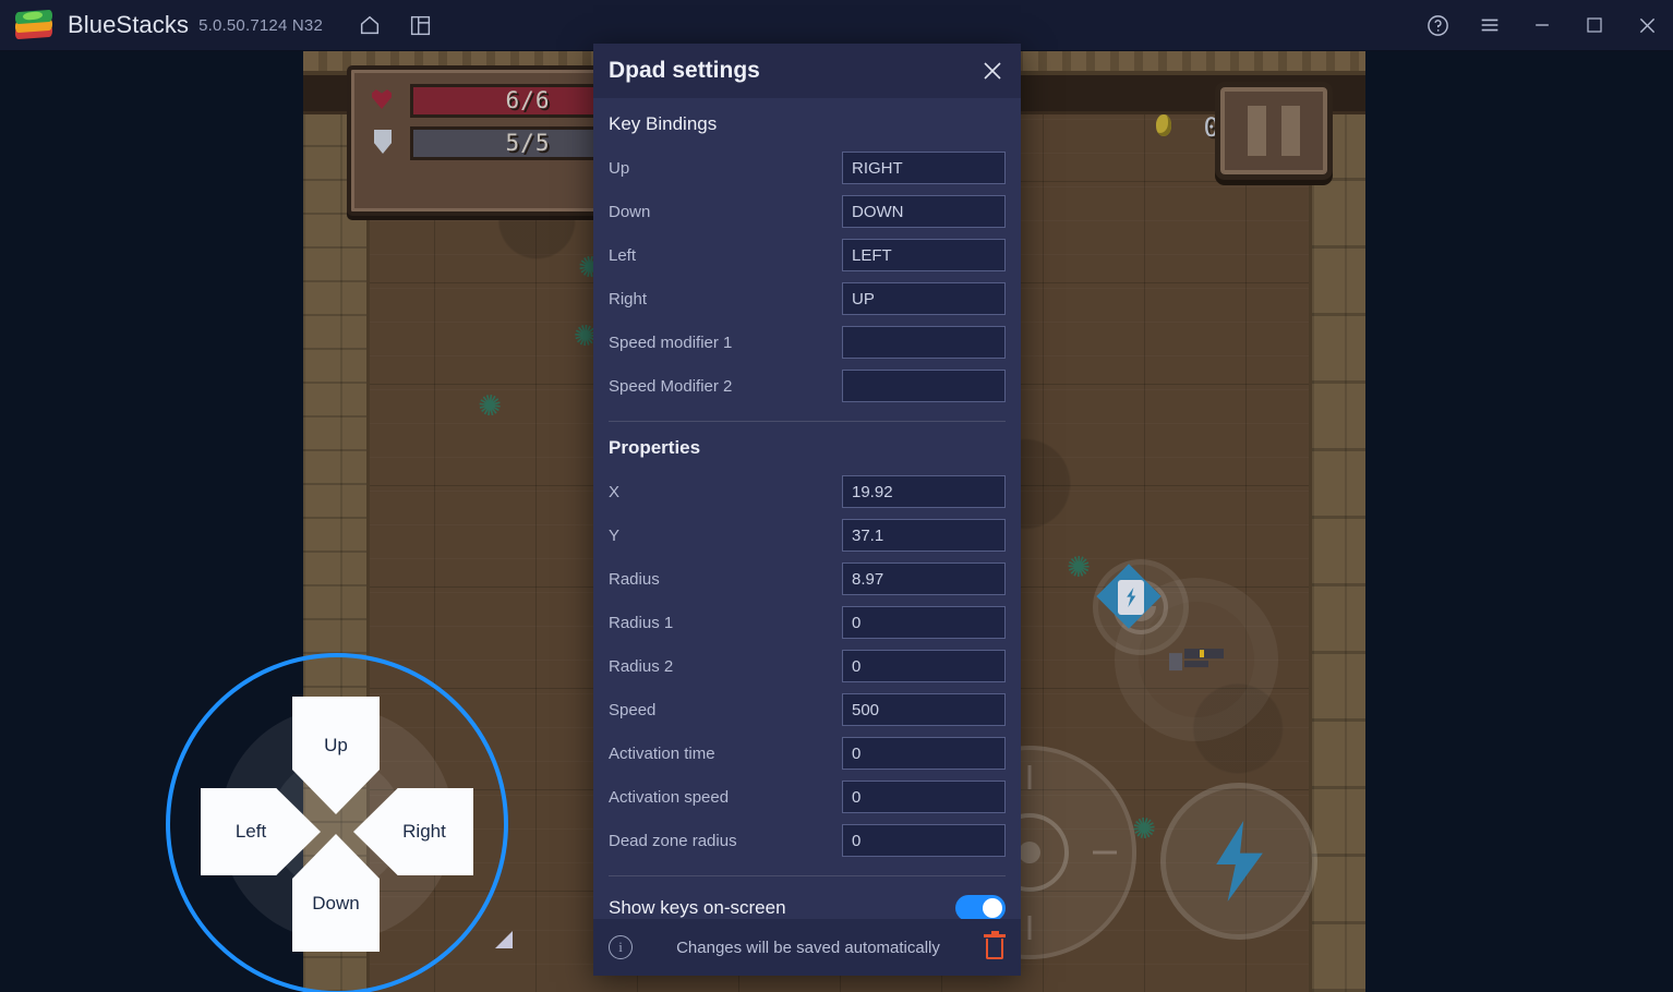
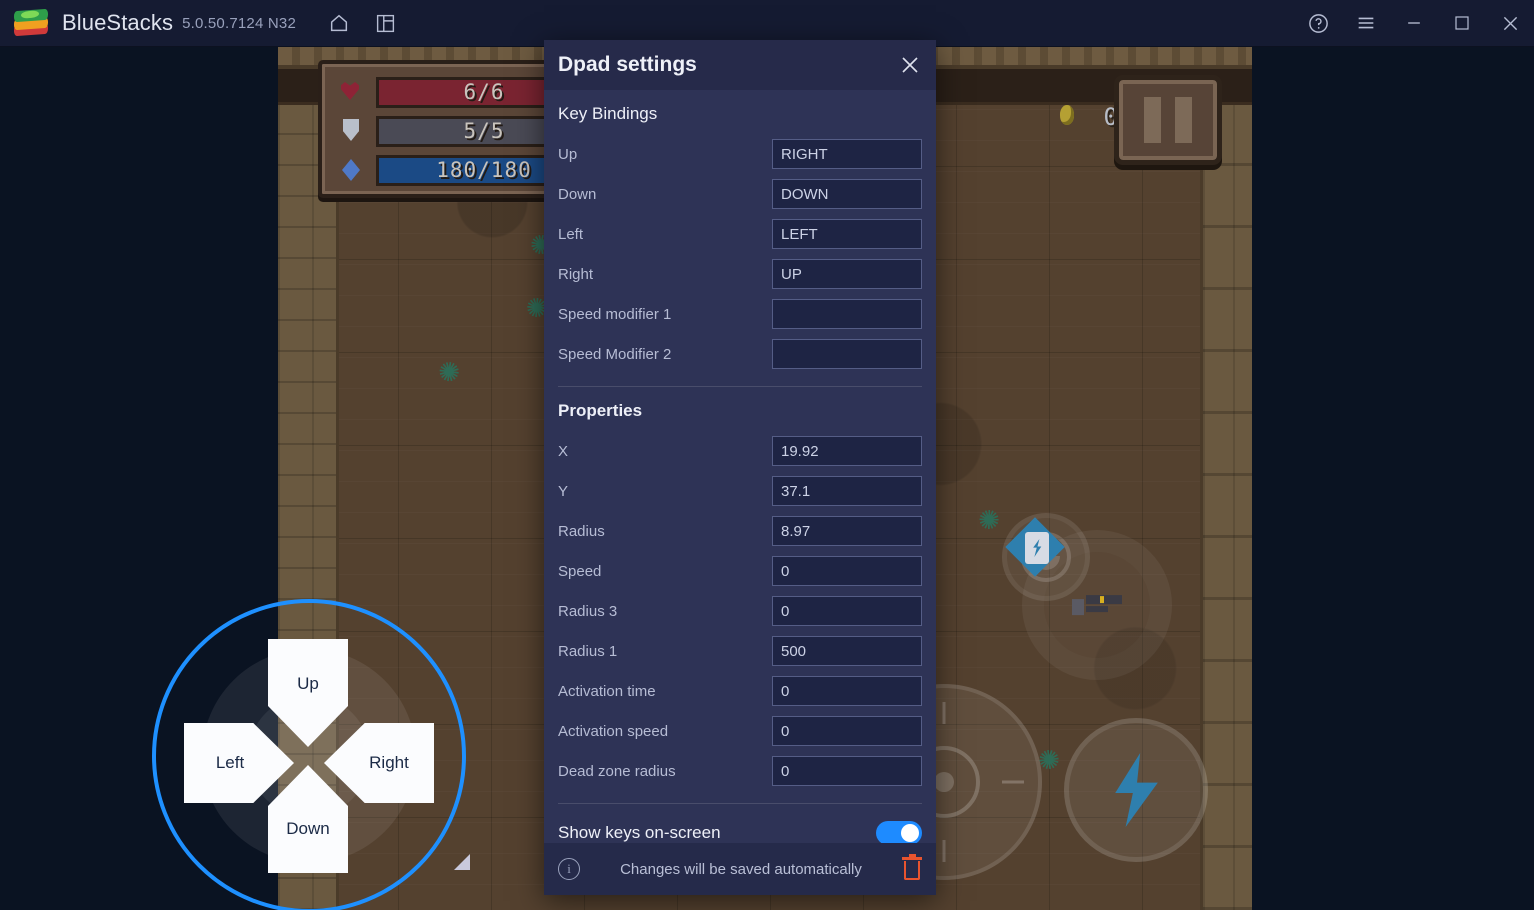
  BlueStacks
  5.0.50.7124 N32
  0
  6/6
  5/5
+ 180/180
  Up
  Down
  Left
  Right
  Dpad settings
  Key Bindings
  Up
  RIGHT
  Down
  DOWN
  Left
  LEFT
  Right
  UP
  Speed modifier 1
  Speed Modifier 2
  Properties
  X
  19.92
  Y
  37.1
  Radius
  8.97
- Radius 1
+ Speed
  0
- Radius 2
+ Radius 3
  0
- Speed
+ Radius 1
  500
  Activation time
  0
  Activation speed
  0
  Dead zone radius
  0
  Show keys on-screen
  i
  Changes will be saved automatically
